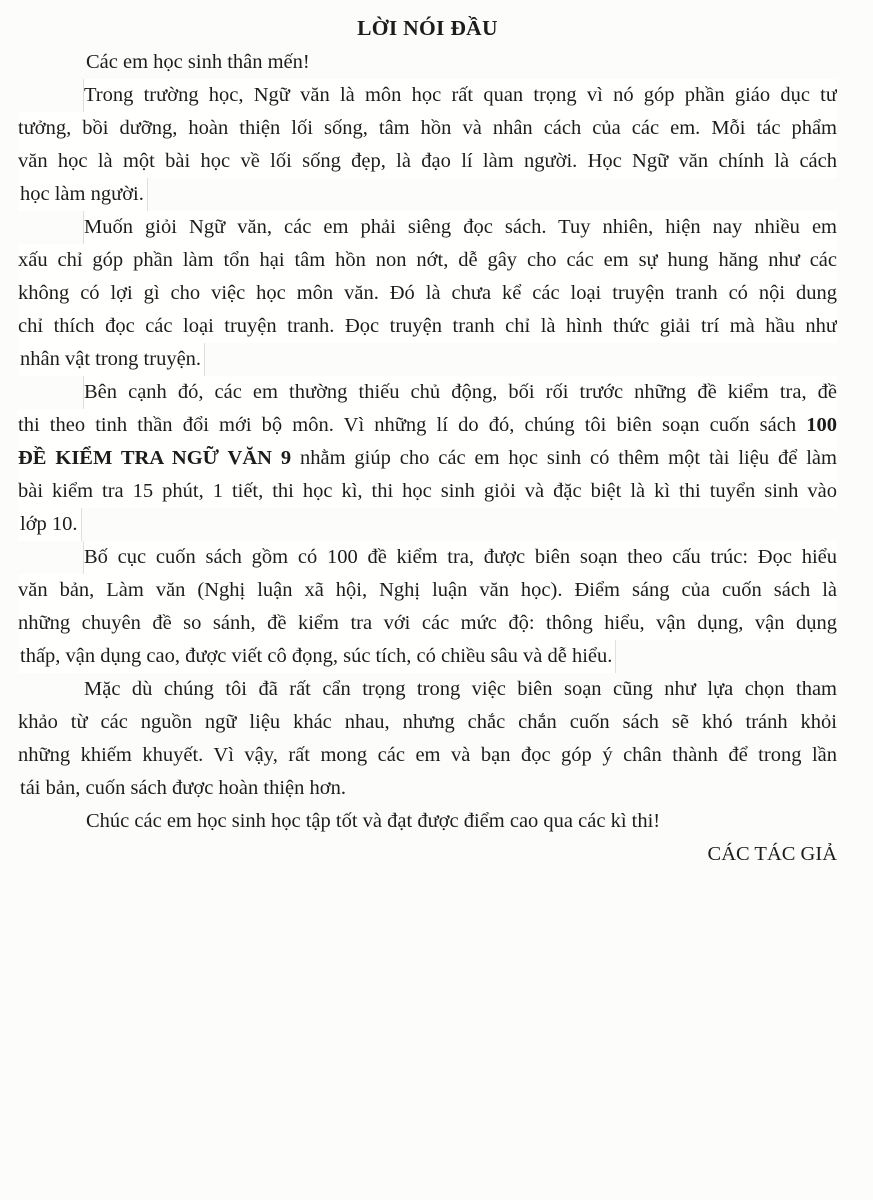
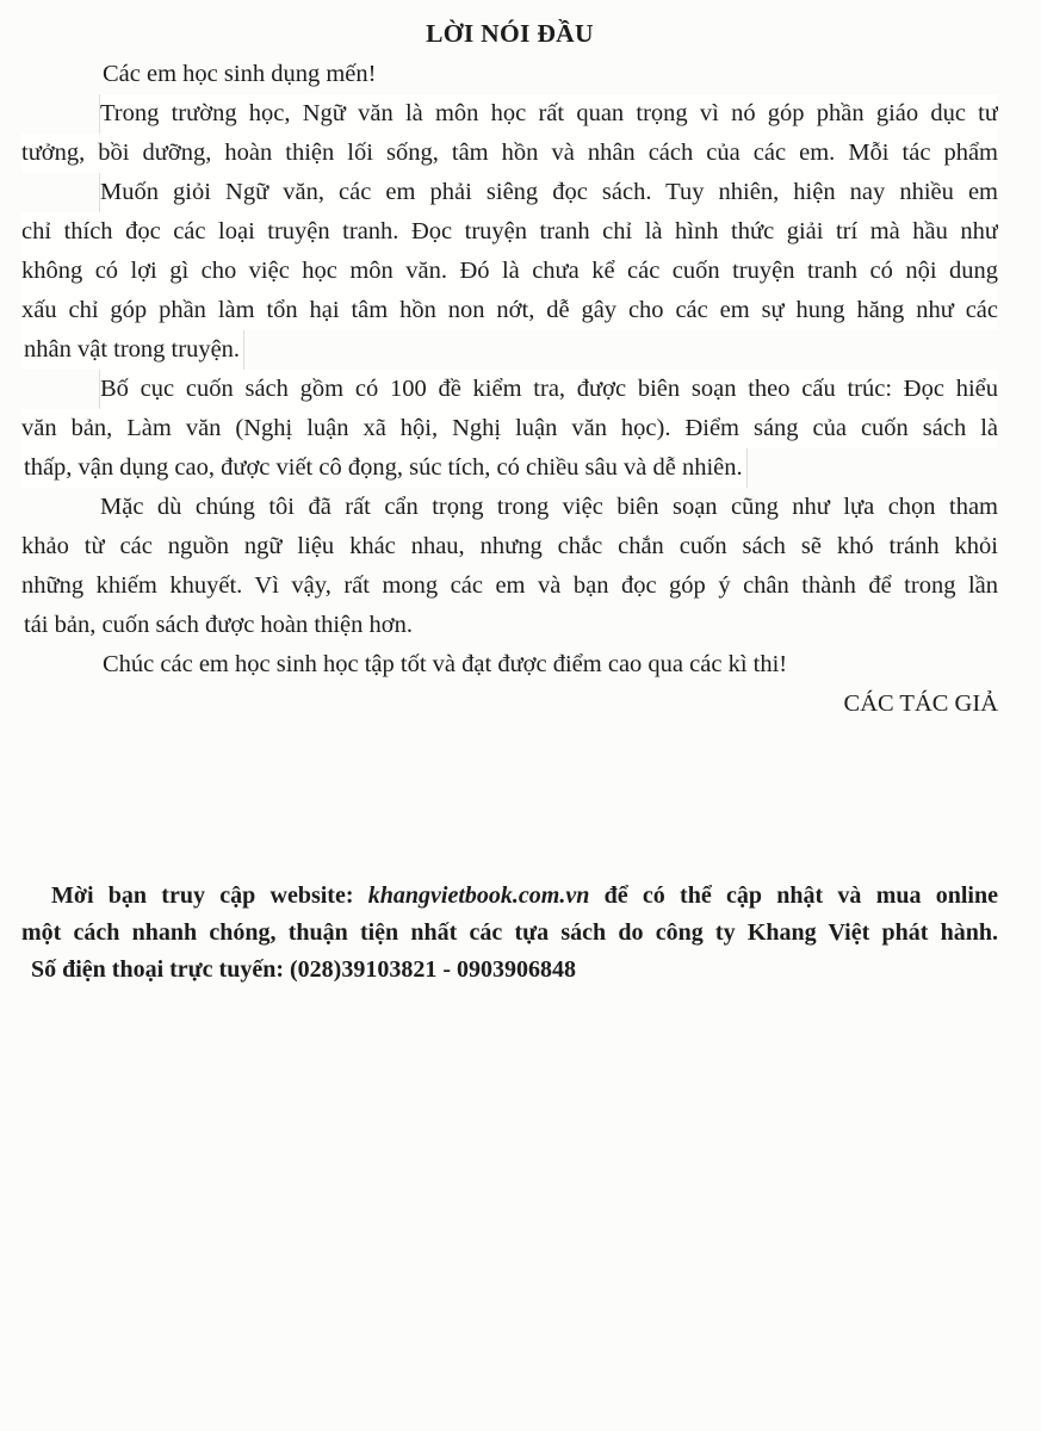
  LỜI NÓI ĐẦU
- Các em học sinh thân mến!
+ Các em học sinh dụng mến!
  Trong trường học, Ngữ văn là môn học rất quan trọng vì nó góp phần giáo dục tư
  tưởng, bồi dưỡng, hoàn thiện lối sống, tâm hồn và nhân cách của các em. Mỗi tác phẩm
- văn học là một bài học về lối sống đẹp, là đạo lí làm người. Học Ngữ văn chính là cách
- học làm người.
  Muốn giỏi Ngữ văn, các em phải siêng đọc sách. Tuy nhiên, hiện nay nhiều em
- xấu chỉ góp phần làm tổn hại tâm hồn non nớt, dễ gây cho các em sự hung hăng như các
+ chỉ thích đọc các loại truyện tranh. Đọc truyện tranh chỉ là hình thức giải trí mà hầu như
- không có lợi gì cho việc học môn văn. Đó là chưa kể các loại truyện tranh có nội dung
+ không có lợi gì cho việc học môn văn. Đó là chưa kể các cuốn truyện tranh có nội dung
- chỉ thích đọc các loại truyện tranh. Đọc truyện tranh chỉ là hình thức giải trí mà hầu như
+ xấu chỉ góp phần làm tổn hại tâm hồn non nớt, dễ gây cho các em sự hung hăng như các
  nhân vật trong truyện.
- Bên cạnh đó, các em thường thiếu chủ động, bối rối trước những đề kiểm tra, đề
- thi theo tinh thần đổi mới bộ môn. Vì những lí do đó, chúng tôi biên soạn cuốn sách 100
- ĐỀ KIỂM TRA NGỮ VĂN 9 nhằm giúp cho các em học sinh có thêm một tài liệu để làm
- bài kiểm tra 15 phút, 1 tiết, thi học kì, thi học sinh giỏi và đặc biệt là kì thi tuyển sinh vào
- lớp 10.
  Bố cục cuốn sách gồm có 100 đề kiểm tra, được biên soạn theo cấu trúc: Đọc hiểu
  văn bản, Làm văn (Nghị luận xã hội, Nghị luận văn học). Điểm sáng của cuốn sách là
- những chuyên đề so sánh, đề kiểm tra với các mức độ: thông hiểu, vận dụng, vận dụng
- thấp, vận dụng cao, được viết cô đọng, súc tích, có chiều sâu và dễ hiểu.
+ thấp, vận dụng cao, được viết cô đọng, súc tích, có chiều sâu và dễ nhiên.
  Mặc dù chúng tôi đã rất cẩn trọng trong việc biên soạn cũng như lựa chọn tham
  khảo từ các nguồn ngữ liệu khác nhau, nhưng chắc chắn cuốn sách sẽ khó tránh khỏi
  những khiếm khuyết. Vì vậy, rất mong các em và bạn đọc góp ý chân thành để trong lần
  tái bản, cuốn sách được hoàn thiện hơn.
  Chúc các em học sinh học tập tốt và đạt được điểm cao qua các kì thi!
  CÁC TÁC GIẢ
+ Mời bạn truy cập website: khangvietbook.com.vn để có thể cập nhật và mua online
+ một cách nhanh chóng, thuận tiện nhất các tựa sách do công ty Khang Việt phát hành.
+ Số điện thoại trực tuyến: (028)39103821 - 0903906848
